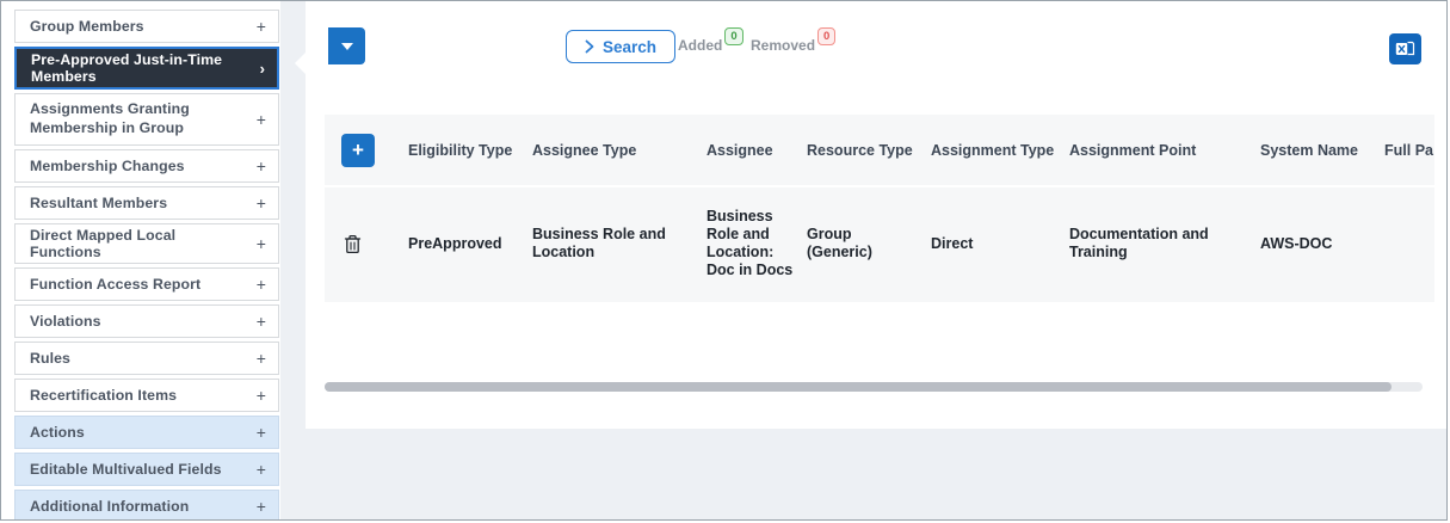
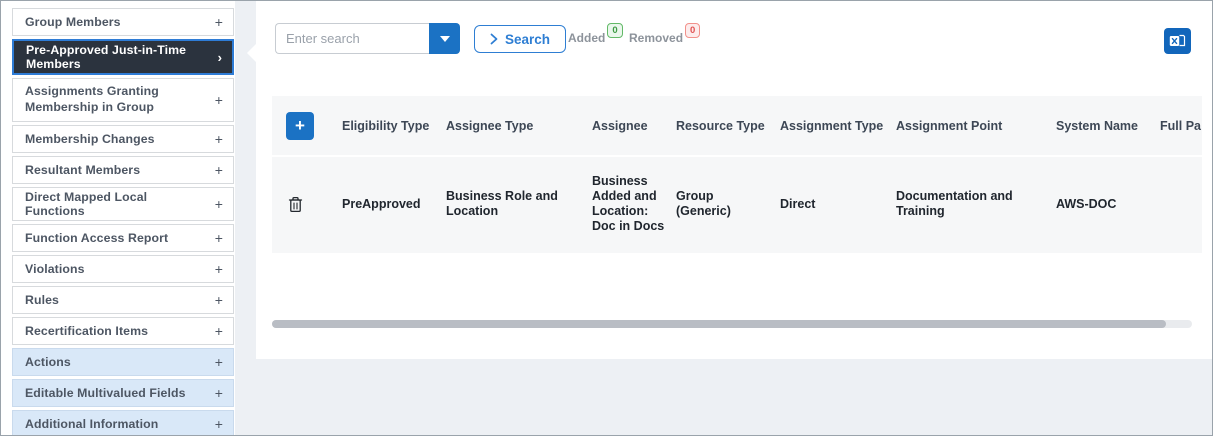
  Group Members
  +
  Pre-Approved Just-in-Time Members
  ›
  Assignments Granting Membership in Group
  +
  Membership Changes
  +
  Resultant Members
  +
  Direct Mapped Local Functions
  +
  Function Access Report
  +
  Violations
  +
  Rules
  +
  Recertification Items
  +
  Actions
  +
  Editable Multivalued Fields
  +
  Additional Information
  +
+ Enter search
  Search
  Added0
  Removed0
  +
  Eligibility Type
  Assignee Type
  Assignee
  Resource Type
  Assignment Type
  Assignment Point
  System Name
  Full Pa
  PreApproved
  Business Role and Location
- Business Role and Location: Doc in Docs
+ Business Added and Location: Doc in Docs
  Group (Generic)
  Direct
  Documentation and Training
  AWS-DOC
